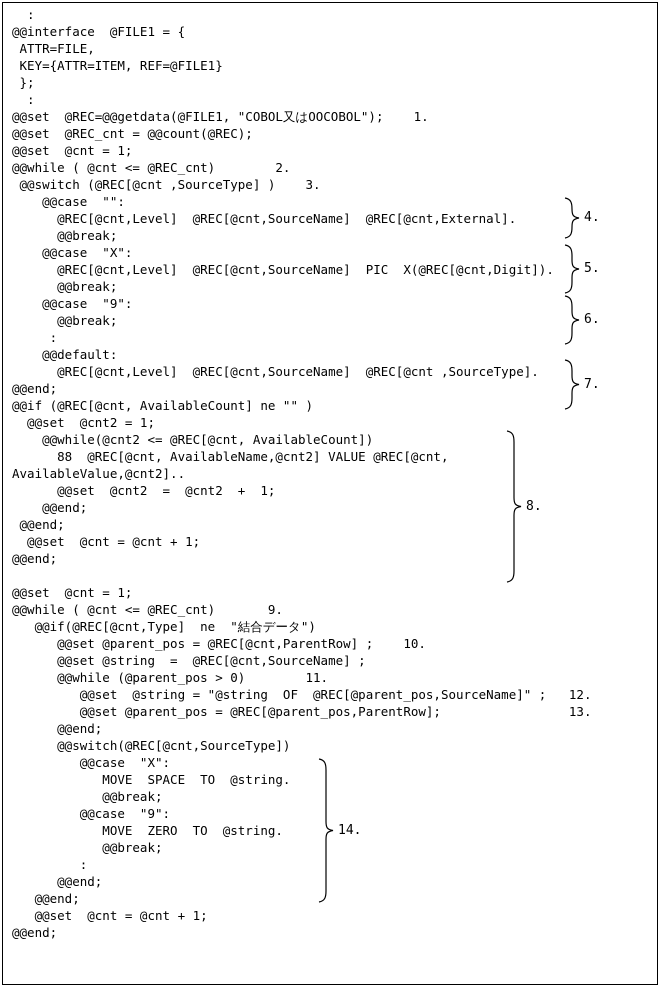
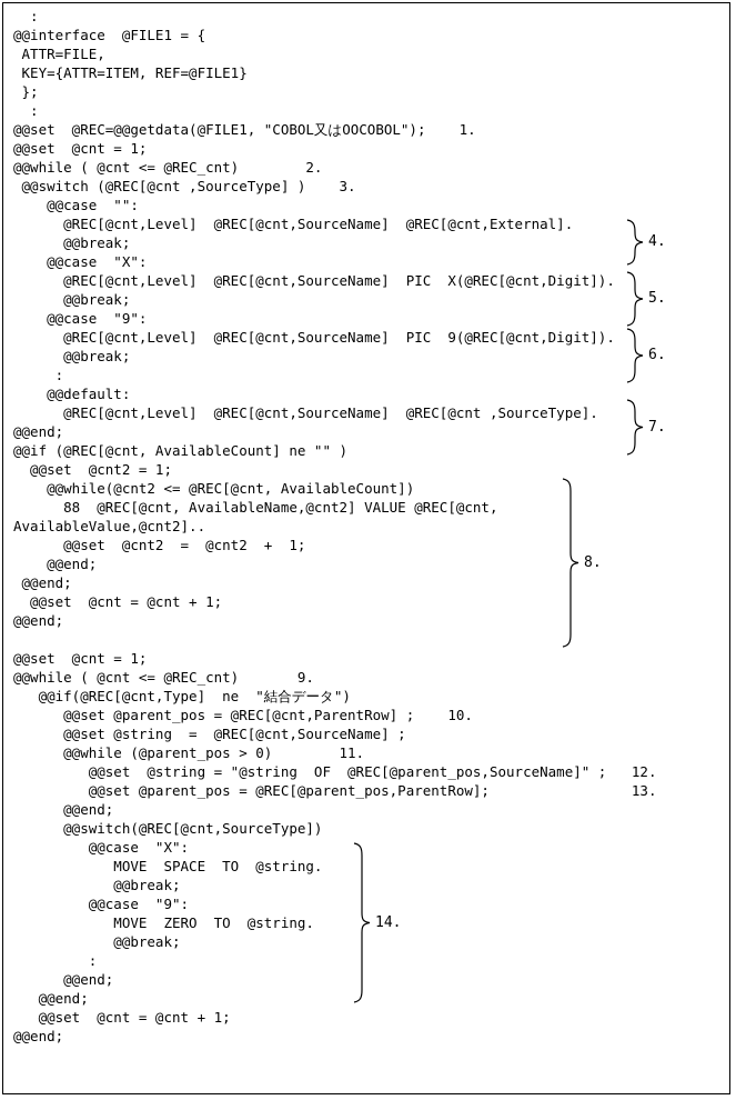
  :
  @@interface @FILE1 = {
  ATTR=FILE,
  KEY={ATTR=ITEM, REF=@FILE1}
  };
  :
  @@set @REC=@@getdata(@FILE1, "COBOL又はOOCOBOL"); 1.
- @@set @REC_cnt = @@count(@REC);
  @@set @cnt = 1;
  @@while ( @cnt <= @REC_cnt) 2.
  @@switch (@REC[@cnt ,SourceType] ) 3.
  @@case "":
  @REC[@cnt,Level] @REC[@cnt,SourceName] @REC[@cnt,External].
  @@break;
  @@case "X":
  @REC[@cnt,Level] @REC[@cnt,SourceName] PIC X(@REC[@cnt,Digit]).
  @@break;
  @@case "9":
+ @REC[@cnt,Level] @REC[@cnt,SourceName] PIC 9(@REC[@cnt,Digit]).
  @@break;
  :
  @@default:
  @REC[@cnt,Level] @REC[@cnt,SourceName] @REC[@cnt ,SourceType].
  @@end;
  @@if (@REC[@cnt, AvailableCount] ne "" )
  @@set @cnt2 = 1;
  @@while(@cnt2 <= @REC[@cnt, AvailableCount])
  88 @REC[@cnt, AvailableName,@cnt2] VALUE @REC[@cnt,
  AvailableValue,@cnt2]..
  @@set @cnt2 = @cnt2 + 1;
  @@end;
  @@end;
  @@set @cnt = @cnt + 1;
  @@end;
  @@set @cnt = 1;
  @@while ( @cnt <= @REC_cnt) 9.
  @@if(@REC[@cnt,Type] ne "結合データ")
  @@set @parent_pos = @REC[@cnt,ParentRow] ; 10.
  @@set @string = @REC[@cnt,SourceName] ;
  @@while (@parent_pos > 0) 11.
  @@set @string = "@string OF @REC[@parent_pos,SourceName]" ; 12.
  @@set @parent_pos = @REC[@parent_pos,ParentRow]; 13.
  @@end;
  @@switch(@REC[@cnt,SourceType])
  @@case "X":
  MOVE SPACE TO @string.
  @@break;
  @@case "9":
  MOVE ZERO TO @string.
  @@break;
  :
  @@end;
  @@end;
  @@set @cnt = @cnt + 1;
  @@end;
  4.
  5.
  6.
  7.
  8.
  14.
